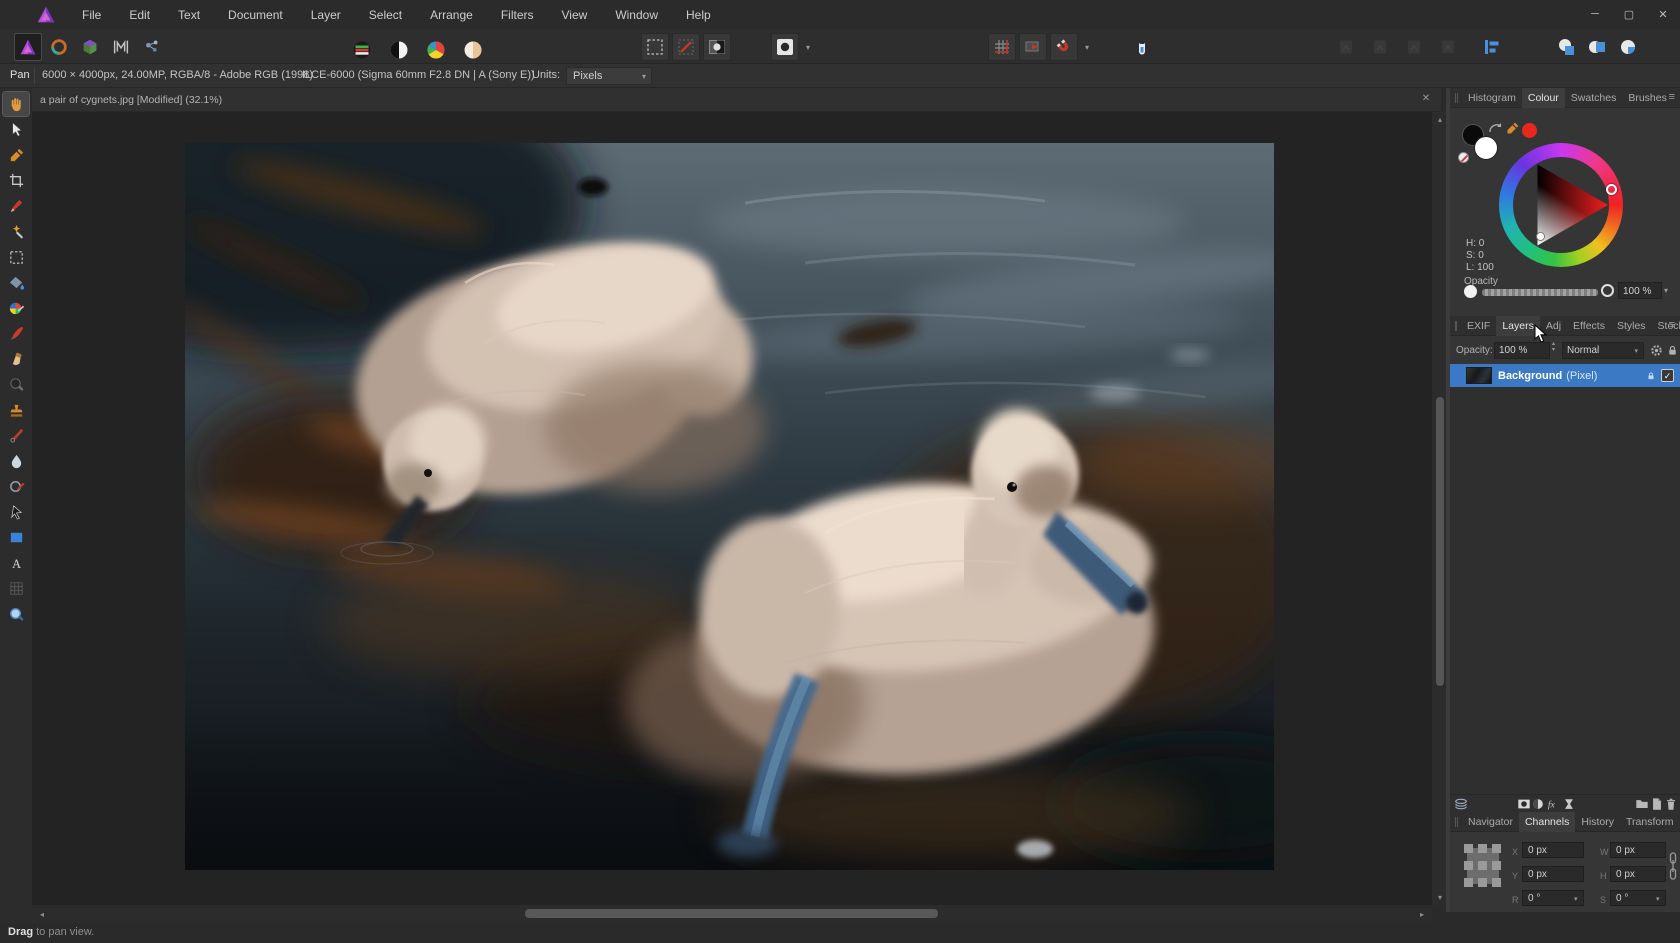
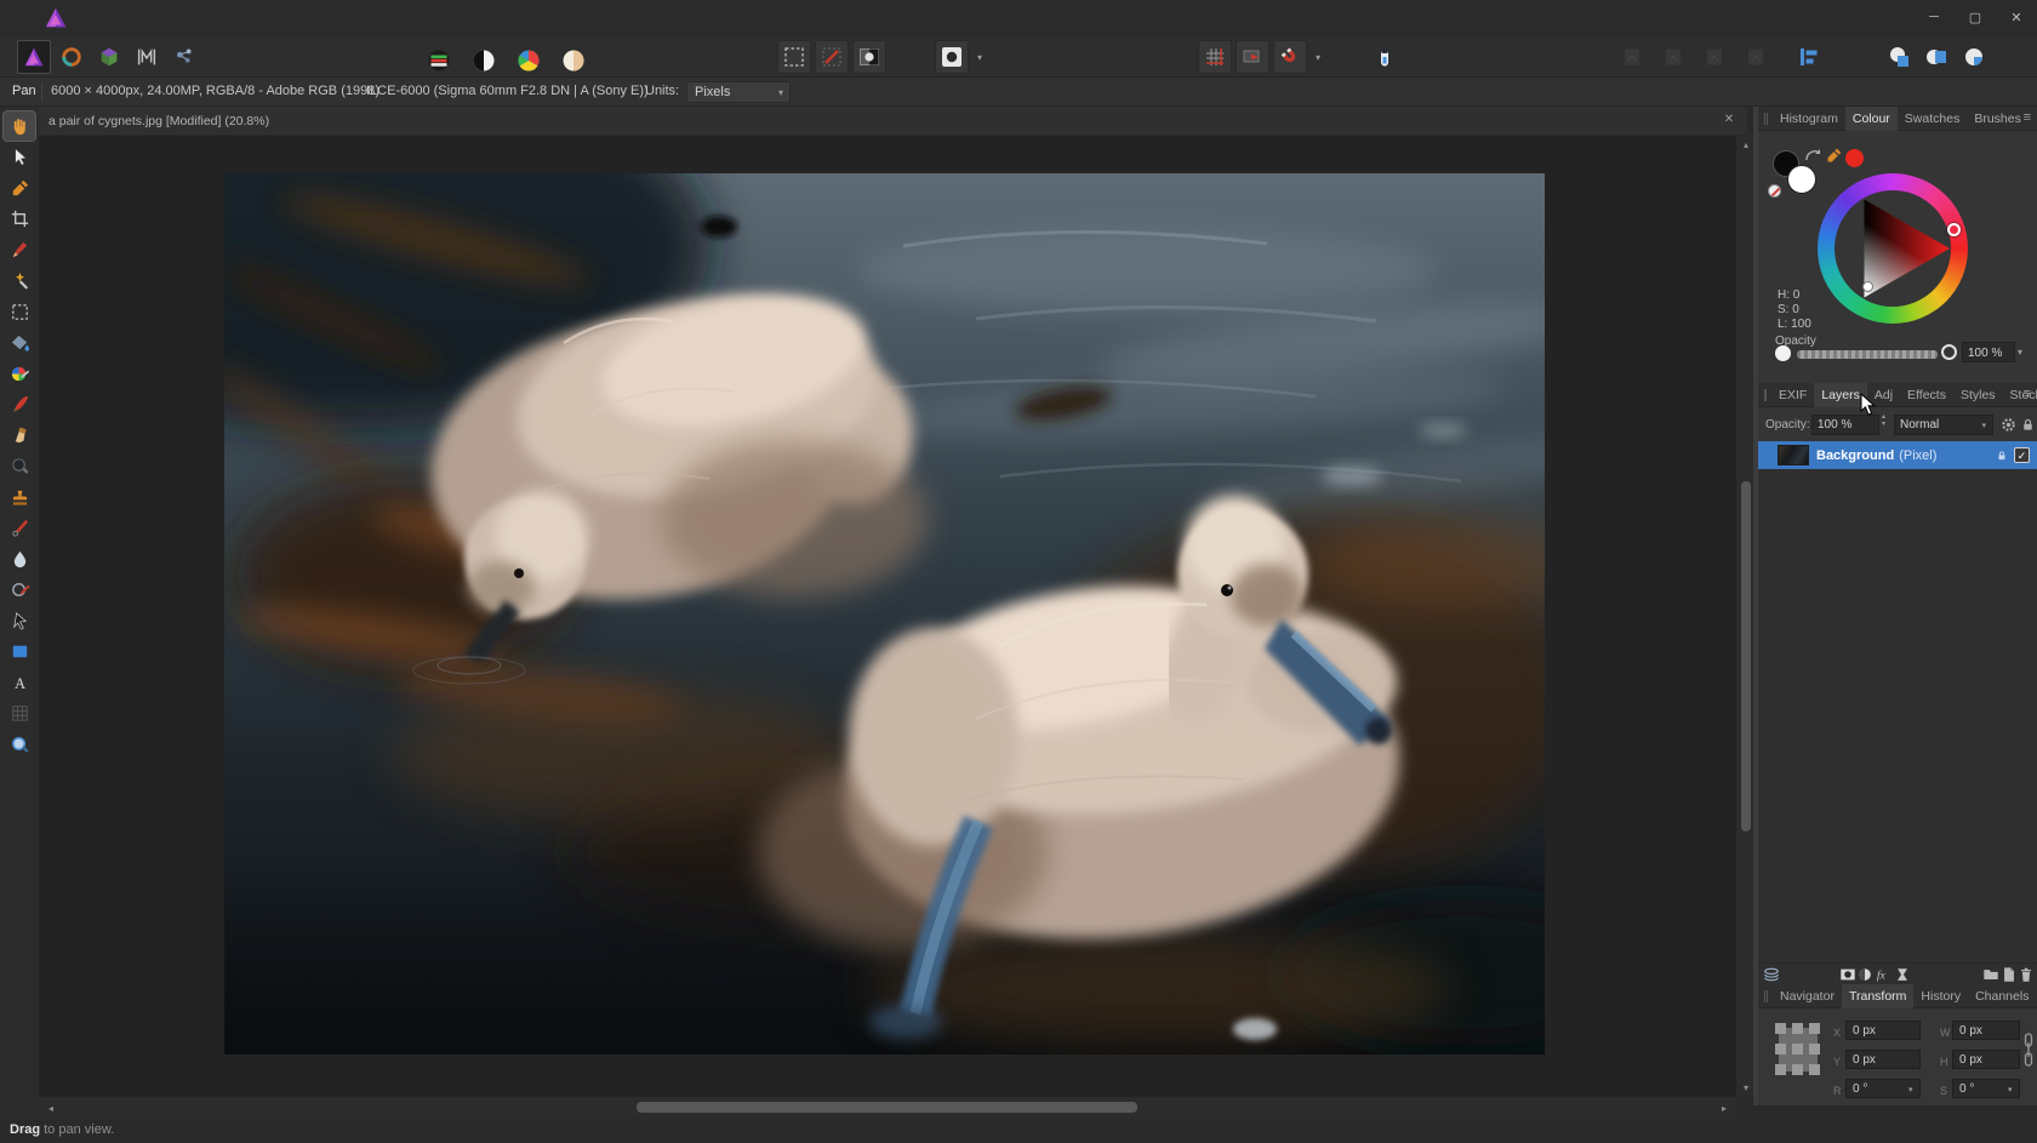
- File
- Edit
- Text
- Document
- Layer
- Select
- Arrange
- Filters
- View
- Window
- Help
  ─
  ▢
  ✕
  ▾
  ▾
  Pan
  6000 × 4000px, 24.00MP, RGBA/8 - Adobe RGB (1998)
  ILCE-6000 (Sigma 60mm F2.8 DN | A (Sony E))
  Units:
  Pixels
  ▾
- a pair of cygnets.jpg [Modified] (32.1%)
+ a pair of cygnets.jpg [Modified] (20.8%)
  ✕
  A
  ▴
  ▾
  ◂
  ▸
  Histogram
  Colour
  Swatches
  Brushes
  ≡
  H: 0
  S: 0
  L: 100
  Opacity
  100 %
  ▾
  EXIF
  Layers
  Adj
  Effects
  Styles
  Stoc
  ≡
  Opacity:
  100 %
  Normal
  Background
  (Pixel)
  ✓
  fx
  Navigator
- Channels
+ Transform
  History
- Transform
+ Channels
  X
  0 px
  W
  0 px
  Y
  0 px
  H
  0 px
  R
  0 °
  S
  0 °
  Drag to pan view.
